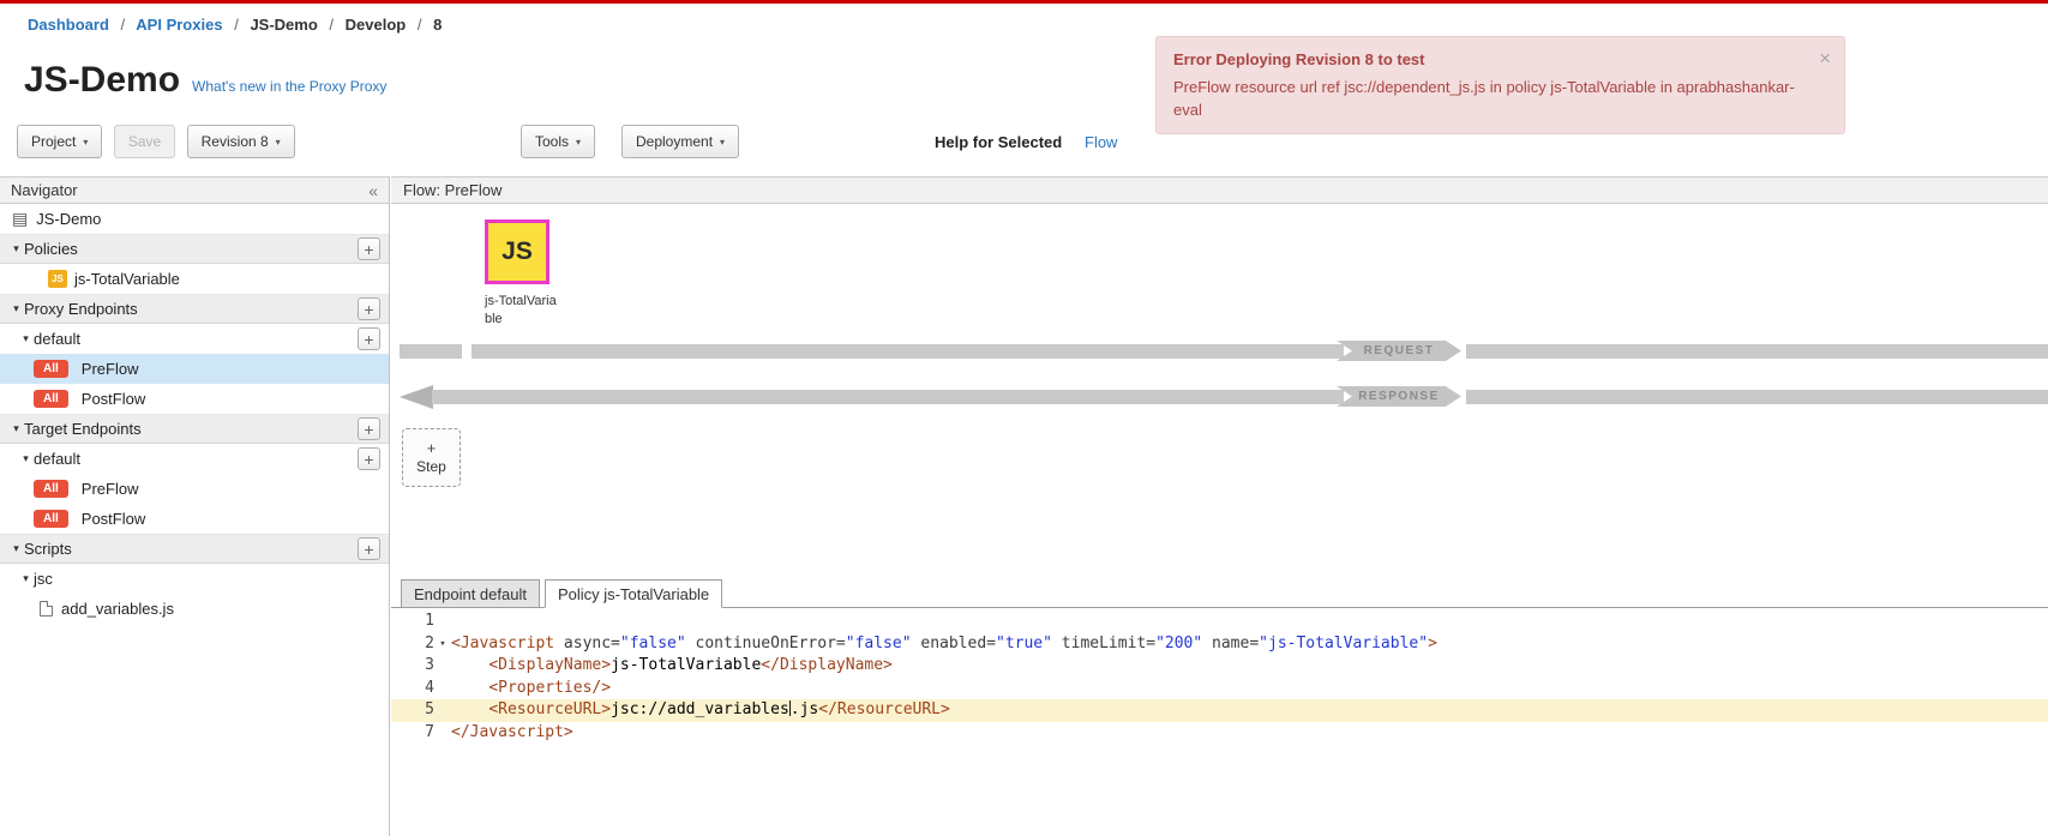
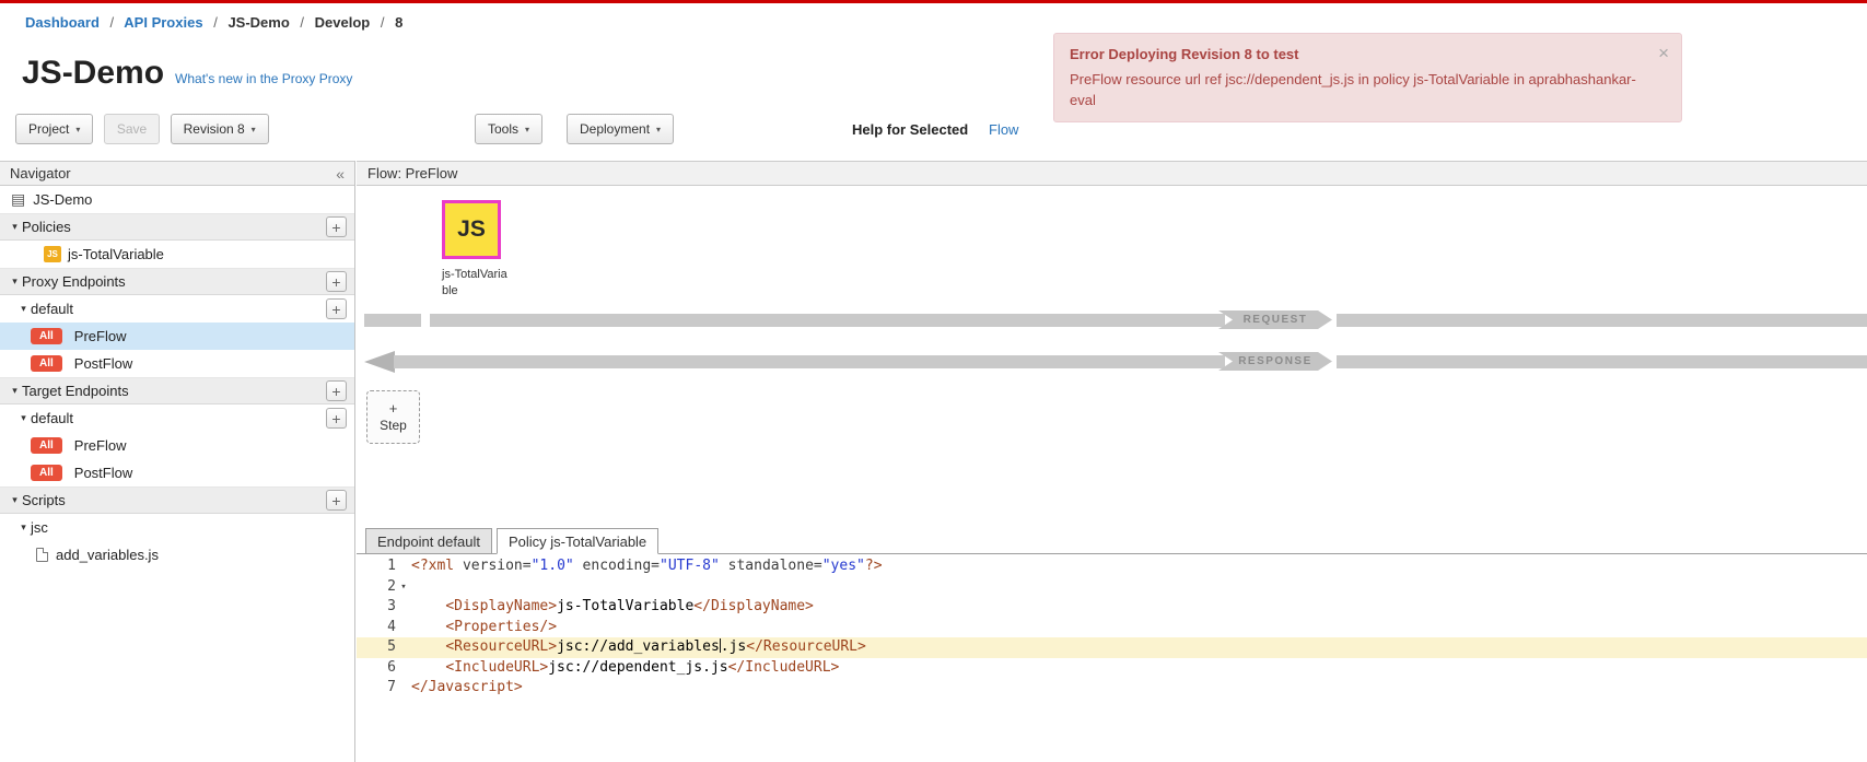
  Dashboard / API Proxies / JS-Demo / Develop / 8
  Error Deploying Revision 8 to test
  PreFlow resource url ref jsc://dependent_js.js in policy js-TotalVariable in aprabhashankar-eval
  ×
  JS-Demo
  What's new in the Proxy Proxy
  Project
  ▾
  Save
  Revision 8
  ▾
  Tools
  ▾
  Deployment
  ▾
  Help for Selected
  Flow
  Navigator
  «
  ▤
  JS-Demo
  ▾
  Policies
  +
  JS
  js-TotalVariable
  ▾
  Proxy Endpoints
  +
  ▾
  default
  +
  All
  PreFlow
  All
  PostFlow
  ▾
  Target Endpoints
  +
  ▾
  default
  +
  All
  PreFlow
  All
  PostFlow
  ▾
  Scripts
  +
  ▾
  jsc
  add_variables.js
  Flow: PreFlow
  JS
  js-TotalVariable
  REQUEST
  RESPONSE
  +
  Step
  Endpoint default
  Policy js-TotalVariable
  1
+ <?xml version="1.0" encoding="UTF-8" standalone="yes"?>
  2
  ▾
- <Javascript async="false" continueOnError="false" enabled="true" timeLimit="200" name="js-TotalVariable">
  3
  <DisplayName>js-TotalVariable</DisplayName>
  4
  <Properties/>
  5
  <ResourceURL>jsc://add_variables.js</ResourceURL>
+ 6
+ <IncludeURL>jsc://dependent_js.js</IncludeURL>
  7
  </Javascript>
